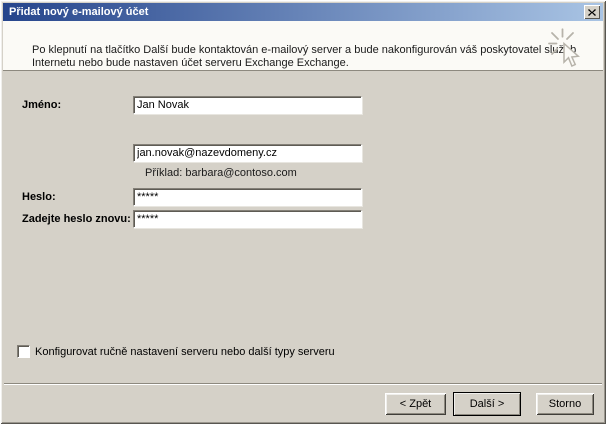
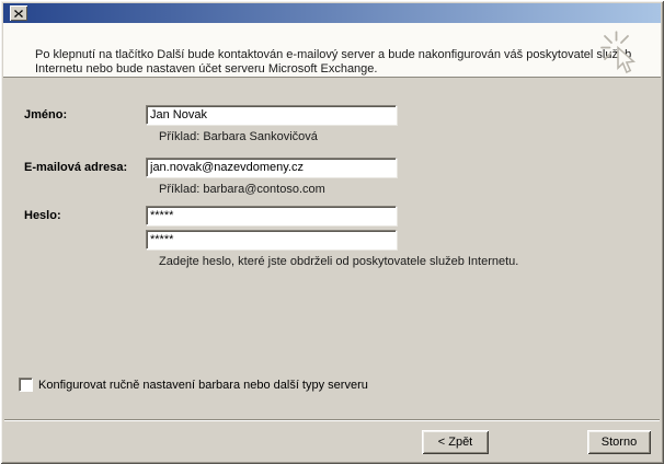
- Přidat nový e-mailový účet
  Po klepnutí na tlačítko Další bude kontaktován e-mailový server a bude nakonfigurován váš poskytovatel slžb
- Internetu nebo bude nastaven účet serveru Exchange Exchange.
+ Internetu nebo bude nastaven účet serveru Microsoft Exchange.
  Jméno:
  Jan Novak
+ Příklad: Barbara Sankovičová
+ E-mailová adresa:
  jan.novak@nazevdomeny.cz
  Příklad: barbara@contoso.com
  Heslo:
  *****
- Zadejte heslo znovu:
  *****
+ Zadejte heslo, které jste obdrželi od poskytovatele služeb Internetu.
- Konfigurovat ručně nastavení serveru nebo další typy serveru
+ Konfigurovat ručně nastavení barbara nebo další typy serveru
  < Zpět
- Další >
  Storno
